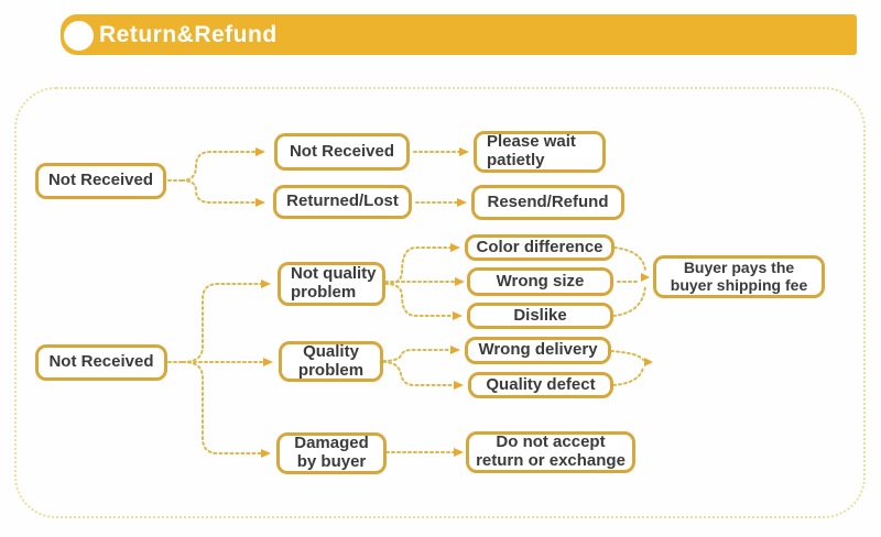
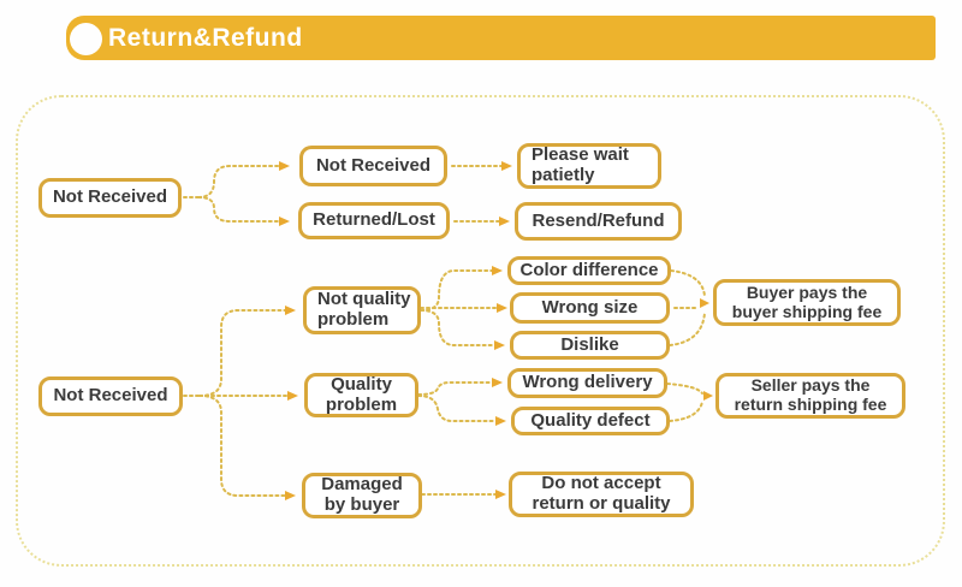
  Return&Refund
  Not Received
  Not Received
  Please wait patietly
  Returned/Lost
  Resend/Refund
  Not Received
  Not quality problem
  Quality problem
  Damaged by buyer
  Color difference
  Wrong size
  Dislike
  Wrong delivery
  Quality defect
  Buyer pays the buyer shipping fee
+ Seller pays the return shipping fee
- Do not accept return or exchange
+ Do not accept return or quality
